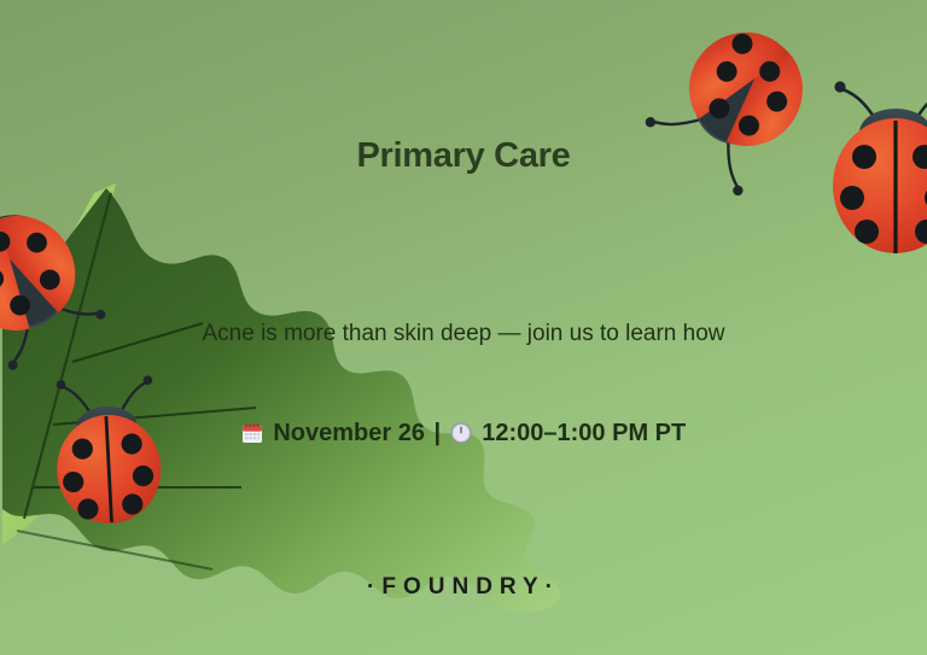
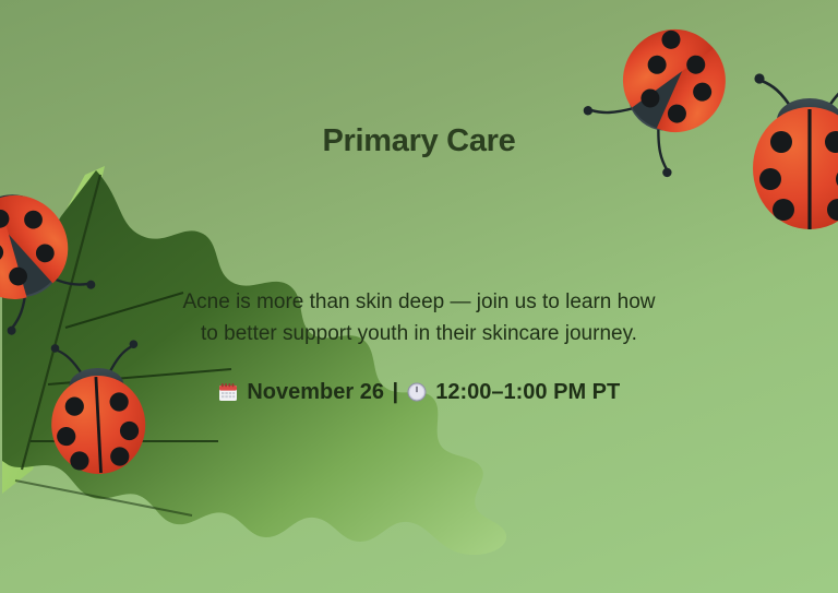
  Primary Care
  Acne is more than skin deep — join us to learn how
+ to better support youth in their skincare journey.
  November 26 | 12:00–1:00 PM PT
- ·FOUNDRY·
